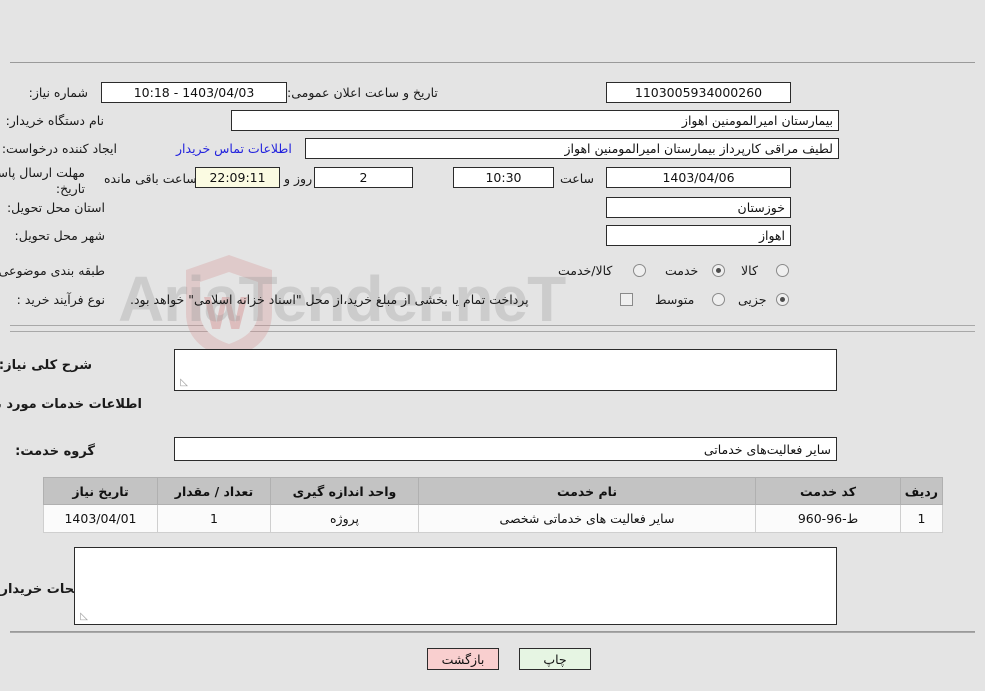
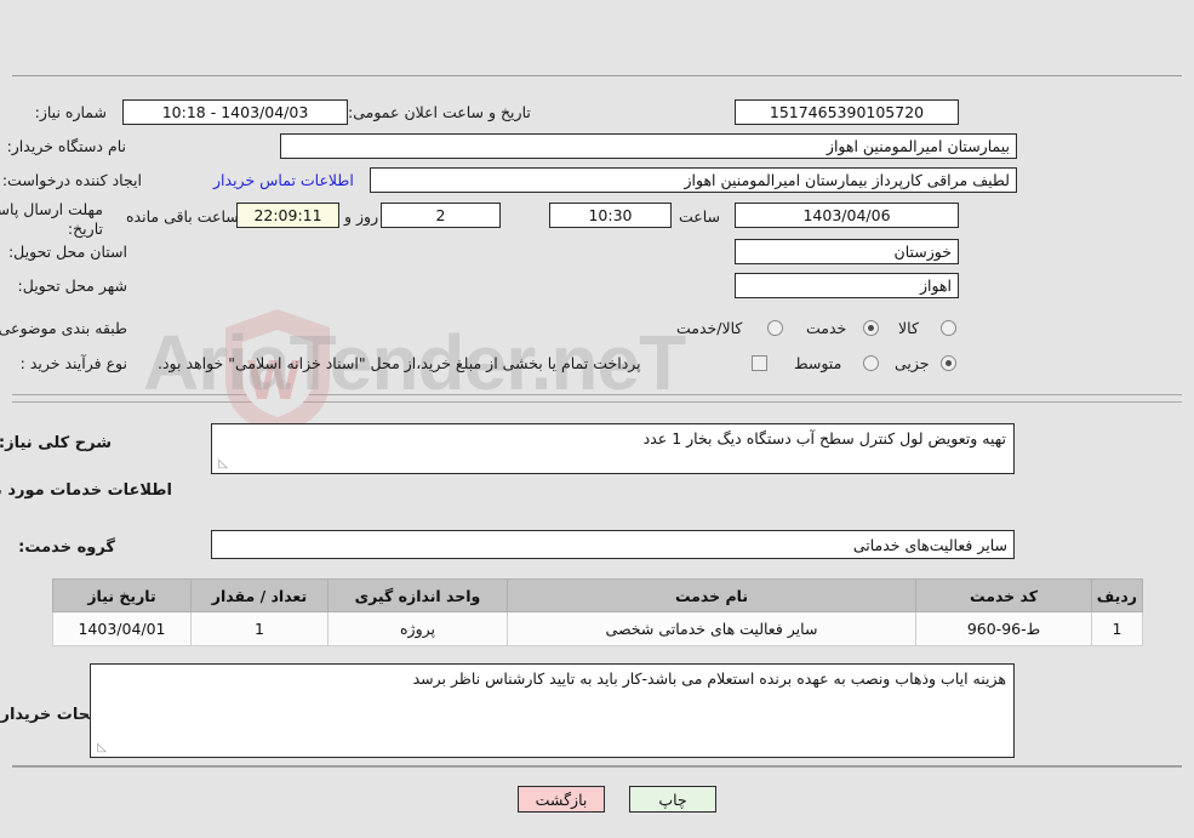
  W
  AriaTender.neT
  شماره نیاز:
- 1103005934000260
+ 1517465390105720
  تاریخ و ساعت اعلان عمومی:
  1403/04/03 - 10:18
  نام دستگاه خریدار:
  بیمارستان امیرالمومنین اهواز
  ایجاد کننده درخواست:
  لطیف مراقی کارپرداز بیمارستان امیرالمومنین اهواز
  اطلاعات تماس خریدار
  مهلت ارسال پاس
  تاریخ:
  1403/04/06
  ساعت
  10:30
  2
  روز و
  22:09:11
  ساعت باقی مانده
  استان محل تحویل:
  خوزستان
  شهر محل تحویل:
  اهواز
  طبقه بندی موضوعی
  کالا
  خدمت
  کالا/خدمت
  نوع فرآیند خرید :
  جزیی
  متوسط
  پرداخت تمام یا بخشی از مبلغ خرید،از محل "اسناد خزانه اسلامی" خواهد بود.
  شرح کلی نیاز:
+ تهیه وتعویض لول کنترل سطح آب دستگاه دیگ بخار 1 عدد
  ◺
  اطلاعات خدمات مورد
  گروه خدمت:
  سایر فعالیت‌های خدماتی
  ردیف	کد خدمت	نام خدمت	واحد اندازه گیری	تعداد / مقدار	تاریخ نیاز
  1	ط-96-960	سایر فعالیت های خدماتی شخصی	پروژه	1	1403/04/01
+ هزینه ایاب وذهاب ونصب به عهده برنده استعلام می باشد-کار باید به تایید کارشناس ناظر برسد
  ◺
  چاپ
  بازگشت
